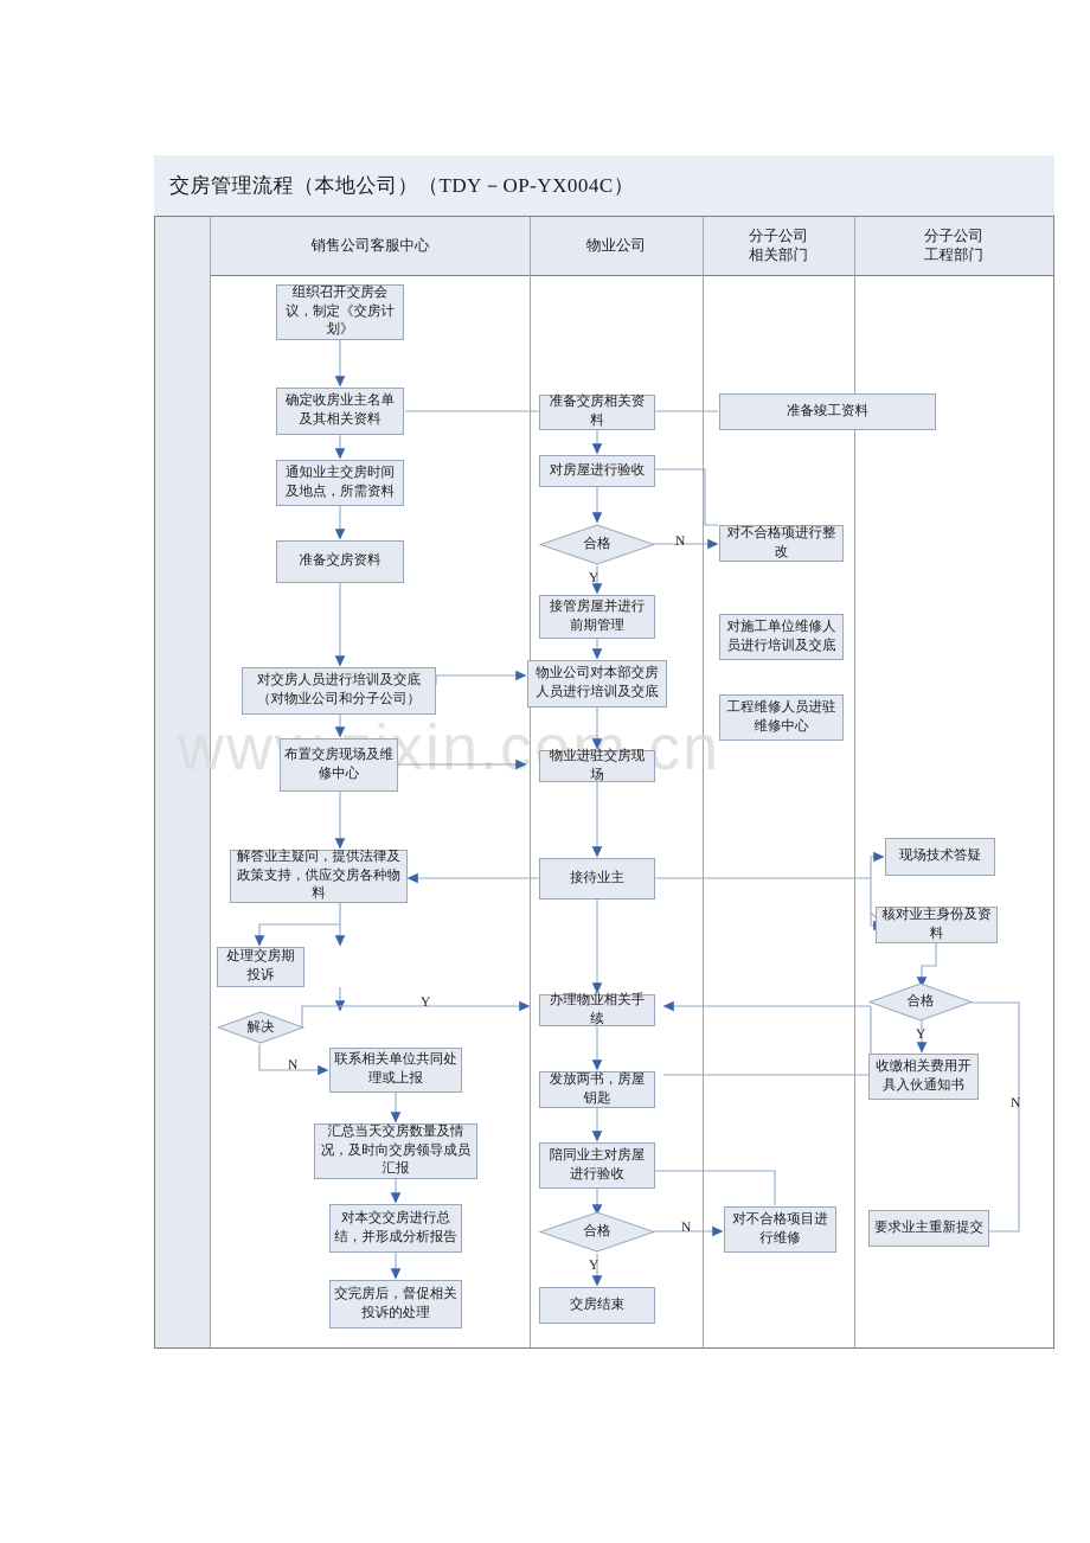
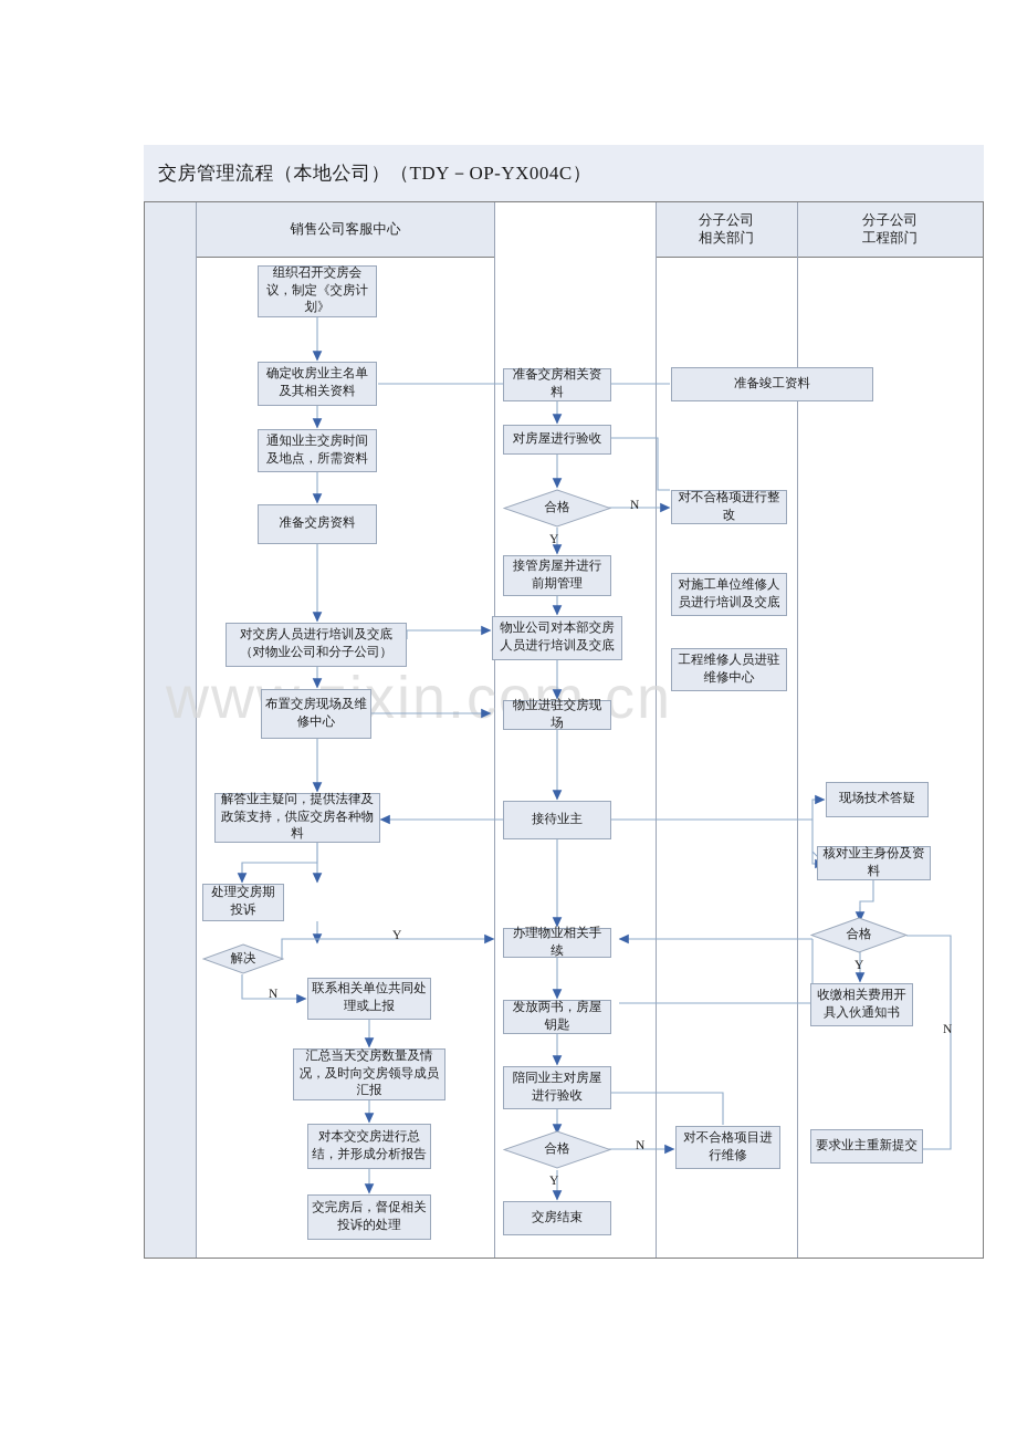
  交房管理流程（本地公司）（TDY－OP-YX004C）
  销售公司客服中心
- 物业公司
  分子公司
  相关部门
  分子公司
  工程部门
  wwxin.com.cn
  组织召开交房会议，制定《交房计划》
  确定收房业主名单及其相关资料
  通知业主交房时间及地点，所需资料
  准备交房资料
  对交房人员进行培训及交底（对物业公司和分子公司）
  布置交房现场及维修中心
  解答业主疑问，提供法律及政策支持，供应交房各种物料
  处理交房期投诉
  解决
  联系相关单位共同处理或上报
  汇总当天交房数量及情况，及时向交房领导成员汇报
  对本交交房进行总结，并形成分析报告
  交完房后，督促相关投诉的处理
  准备交房相关资料
  对房屋进行验收
  合格
  接管房屋并进行前期管理
  物业公司对本部交房人员进行培训及交底
  物业进驻交房现场
  接待业主
  办理物业相关手续
  发放两书，房屋钥匙
  陪同业主对房屋进行验收
  合格
  交房结束
  准备竣工资料
  对不合格项进行整改
  对施工单位维修人员进行培训及交底
  工程维修人员进驻维修中心
  对不合格项目进行维修
  现场技术答疑
  核对业主身份及资料
  合格
  收缴相关费用开具入伙通知书
  要求业主重新提交
  N
  Y
  Y
  N
  N
  Y
  Y
  N
